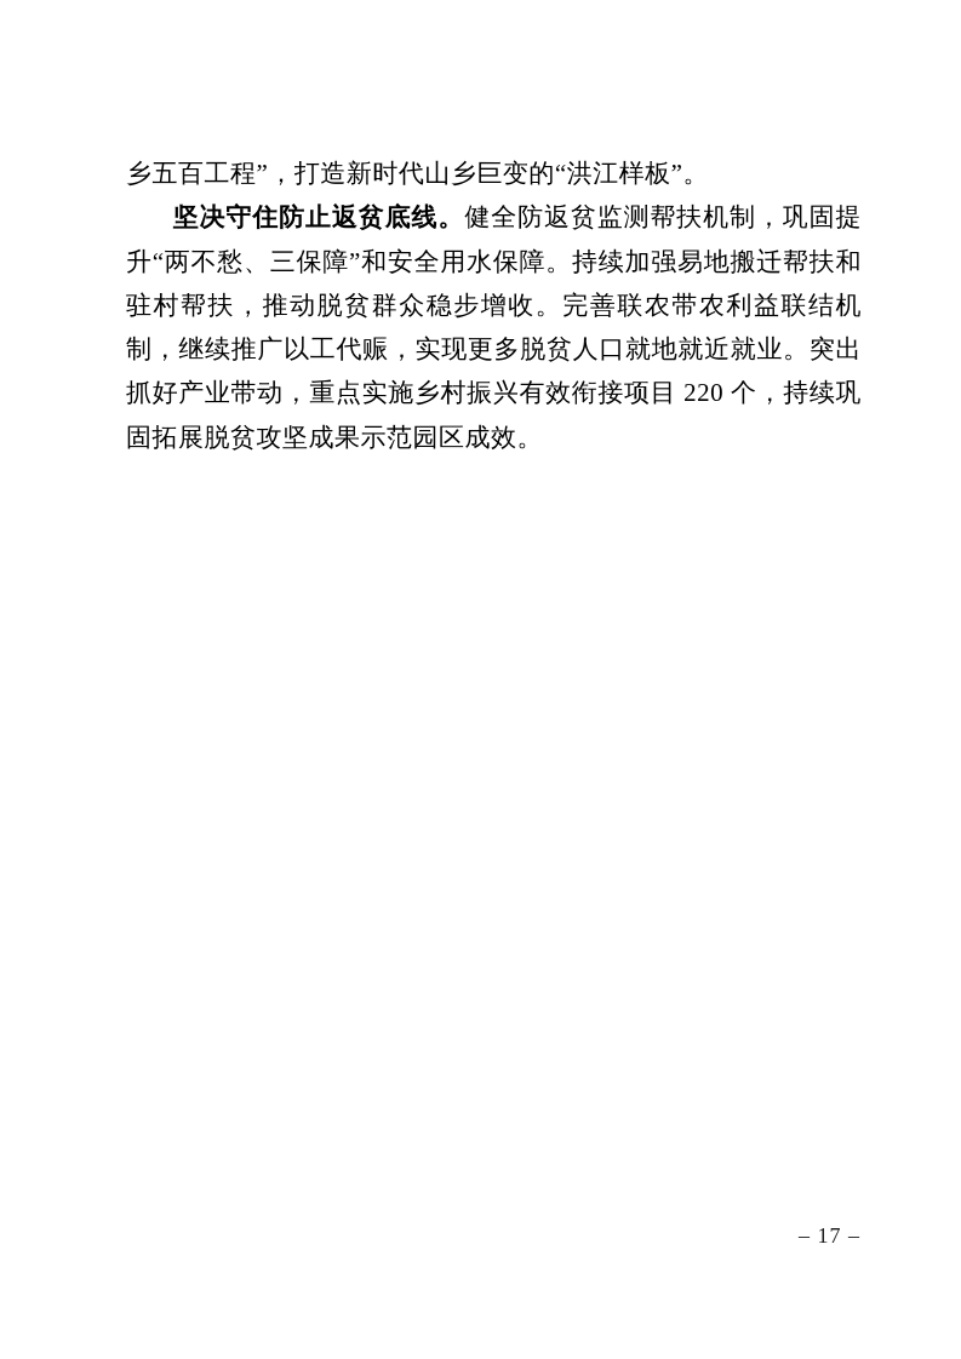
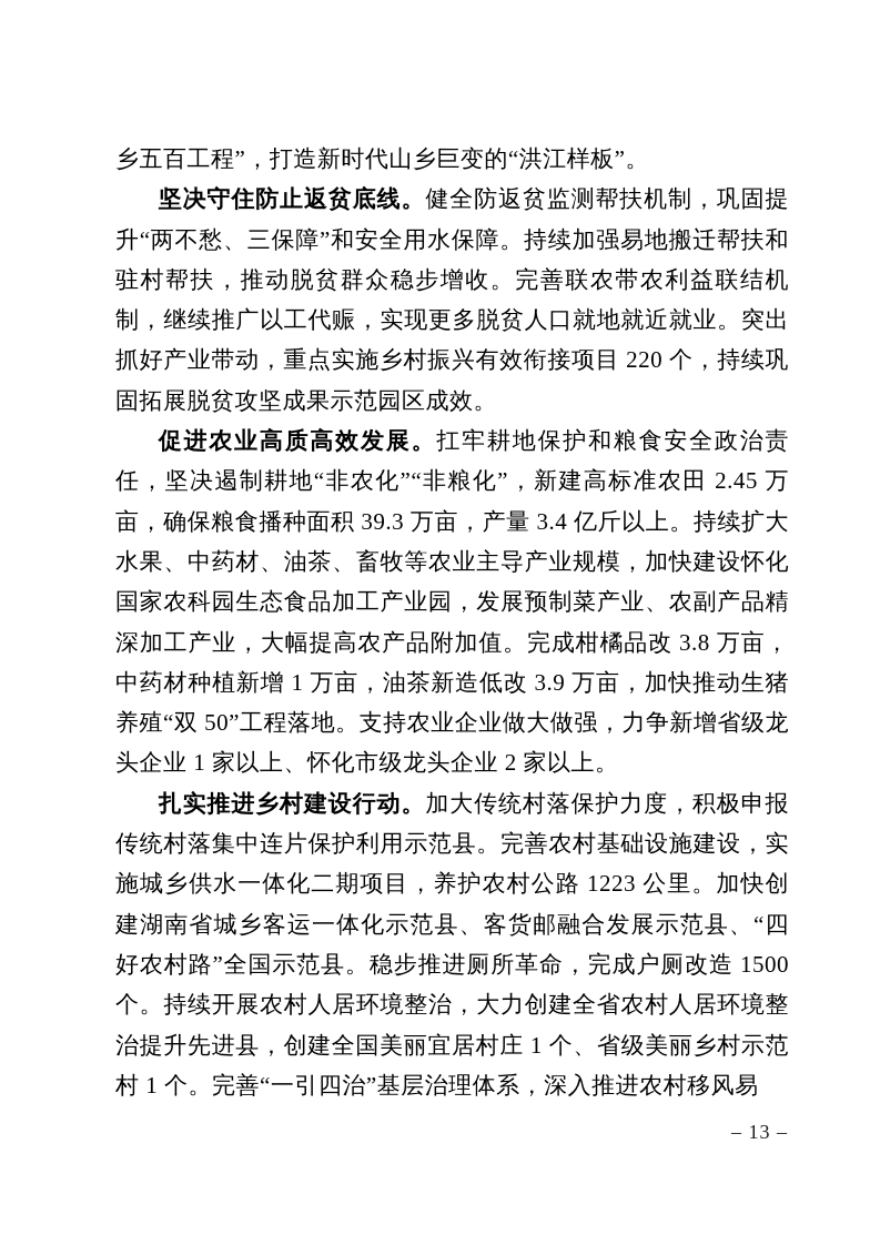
  乡五百工程”，打造新时代山乡巨变的“洪江样板”。
  坚决守住防止返贫底线。健全防返贫监测帮扶机制，巩固提升“两不愁、三保障”和安全用水保障。持续加强易地搬迁帮扶和驻村帮扶，推动脱贫群众稳步增收。完善联农带农利益联结机制，继续推广以工代赈，实现更多脱贫人口就地就近就业。突出抓好产业带动，重点实施乡村振兴有效衔接项目 220 个，持续巩固拓展脱贫攻坚成果示范园区成效。
+ 促进农业高质高效发展。扛牢耕地保护和粮食安全政治责任，坚决遏制耕地“非农化”“非粮化”，新建高标准农田 2.45 万亩，确保粮食播种面积 39.3 万亩，产量 3.4 亿斤以上。持续扩大水果、中药材、油茶、畜牧等农业主导产业规模，加快建设怀化国家农科园生态食品加工产业园，发展预制菜产业、农副产品精深加工产业，大幅提高农产品附加值。完成柑橘品改 3.8 万亩，中药材种植新增 1 万亩，油茶新造低改 3.9 万亩，加快推动生猪养殖“双 50”工程落地。支持农业企业做大做强，力争新增省级龙头企业 1 家以上、怀化市级龙头企业 2 家以上。
+ 扎实推进乡村建设行动。加大传统村落保护力度，积极申报传统村落集中连片保护利用示范县。完善农村基础设施建设，实施城乡供水一体化二期项目，养护农村公路 1223 公里。加快创建湖南省城乡客运一体化示范县、客货邮融合发展示范县、“四好农村路”全国示范县。稳步推进厕所革命，完成户厕改造 1500 个。持续开展农村人居环境整治，大力创建全省农村人居环境整治提升先进县，创建全国美丽宜居村庄 1 个、省级美丽乡村示范村 1 个。完善“一引四治”基层治理体系，深入推进农村移风易
- – 17 –
+ – 13 –
